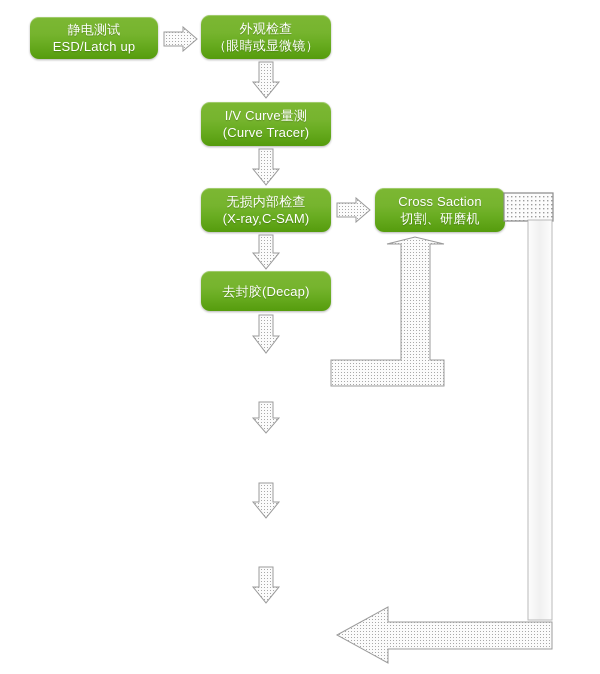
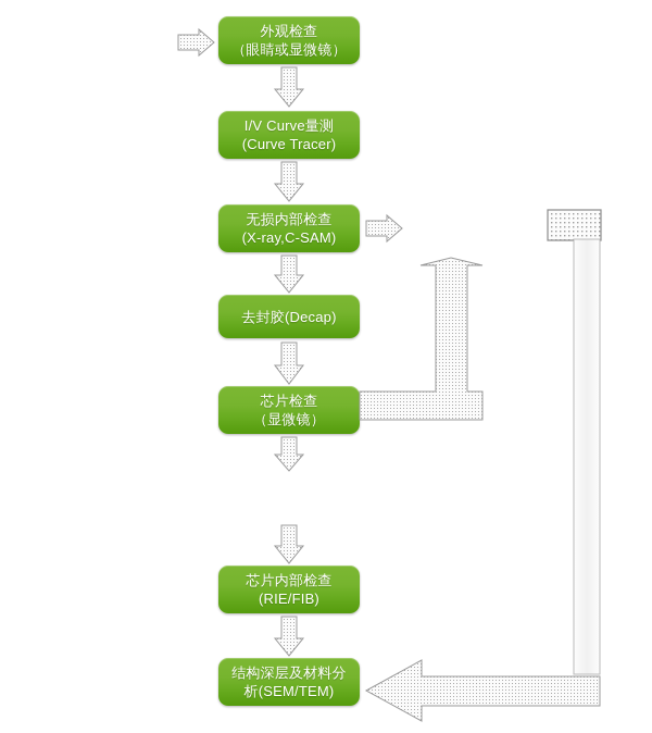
- 静电测试
- ESD/Latch up
  外观检查
  （眼睛或显微镜）
  I/V Curve量测
  (Curve Tracer)
  无损内部检查
  (X-ray,C-SAM)
- Cross Saction
- 切割、研磨机
  去封胶(Decap)
+ 芯片检查
+ （显微镜）
+ 芯片内部检查
+ (RIE/FIB)
+ 结构深层及材料分
+ 析(SEM/TEM)
